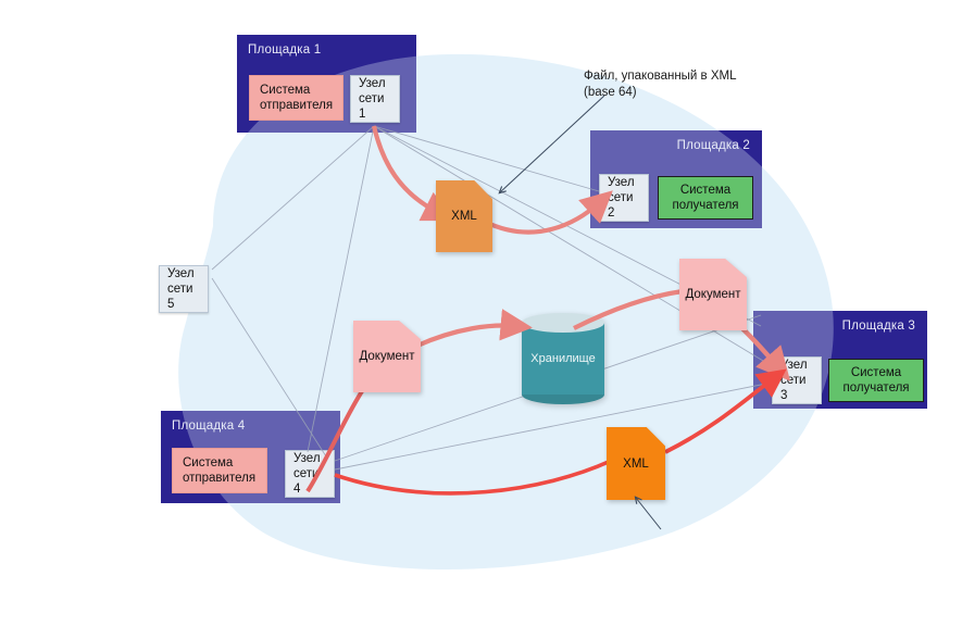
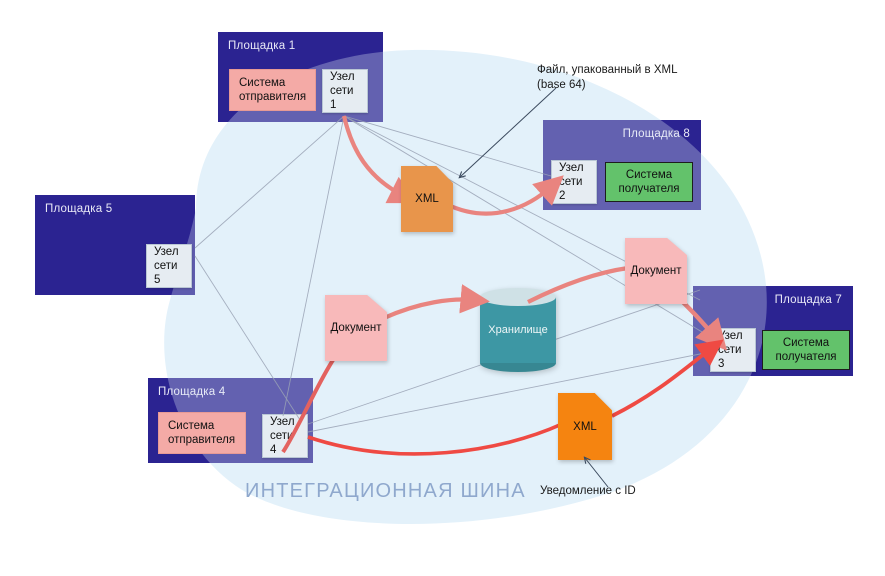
+ Площадка 5
  Узел
  сети 5
  Площадка 1
  Система
  отправителя
  Узел
  сети 1
- Площадка 2
+ Площадка 8
  Узел
  сети 2
  Система
  получателя
- Площадка 3
+ Площадка 7
  Узел
  сети 3
  Система
  получателя
  Площадка 4
  Система
  отправителя
  Узел
  сет 4
  Хранилище
  XML
  Документ
  Документ
  XML
  Файл, упакованный в XML
  (base 64)
+ Уведомление с ID
+ ИНТЕГРАЦИОННАЯ ШИНА
